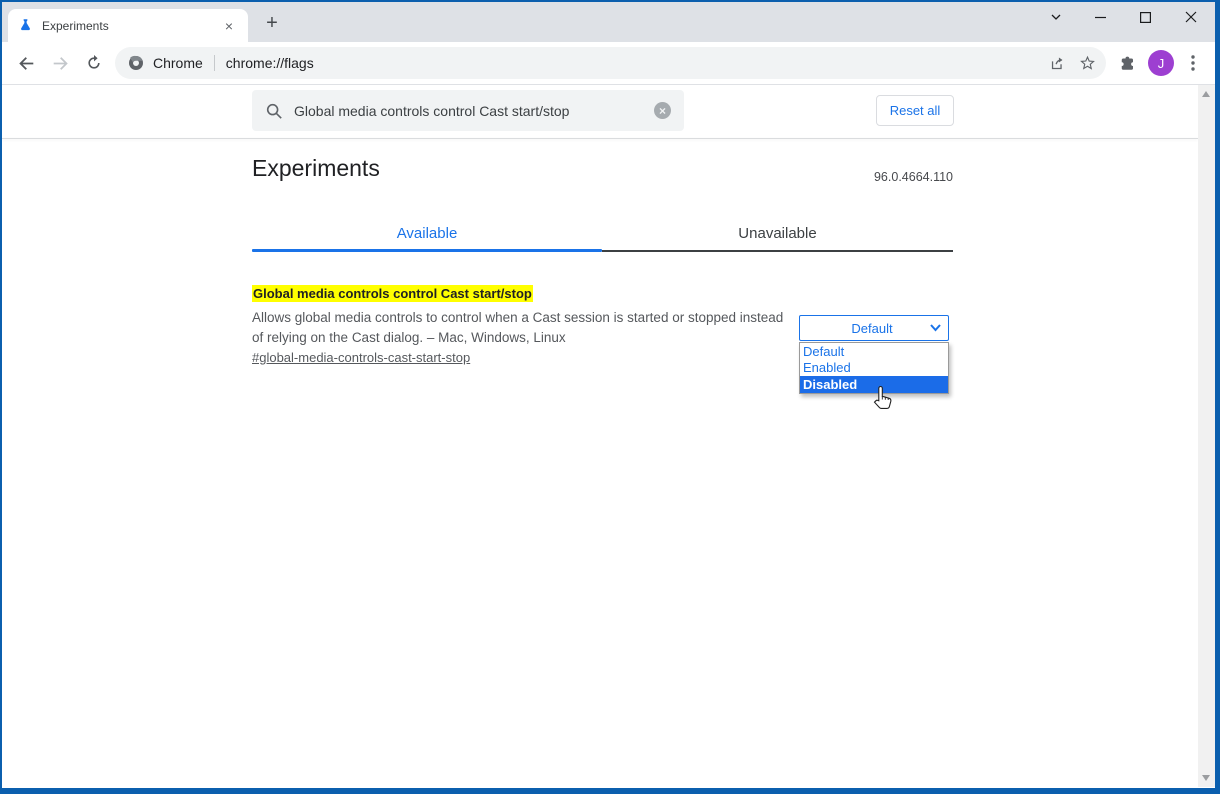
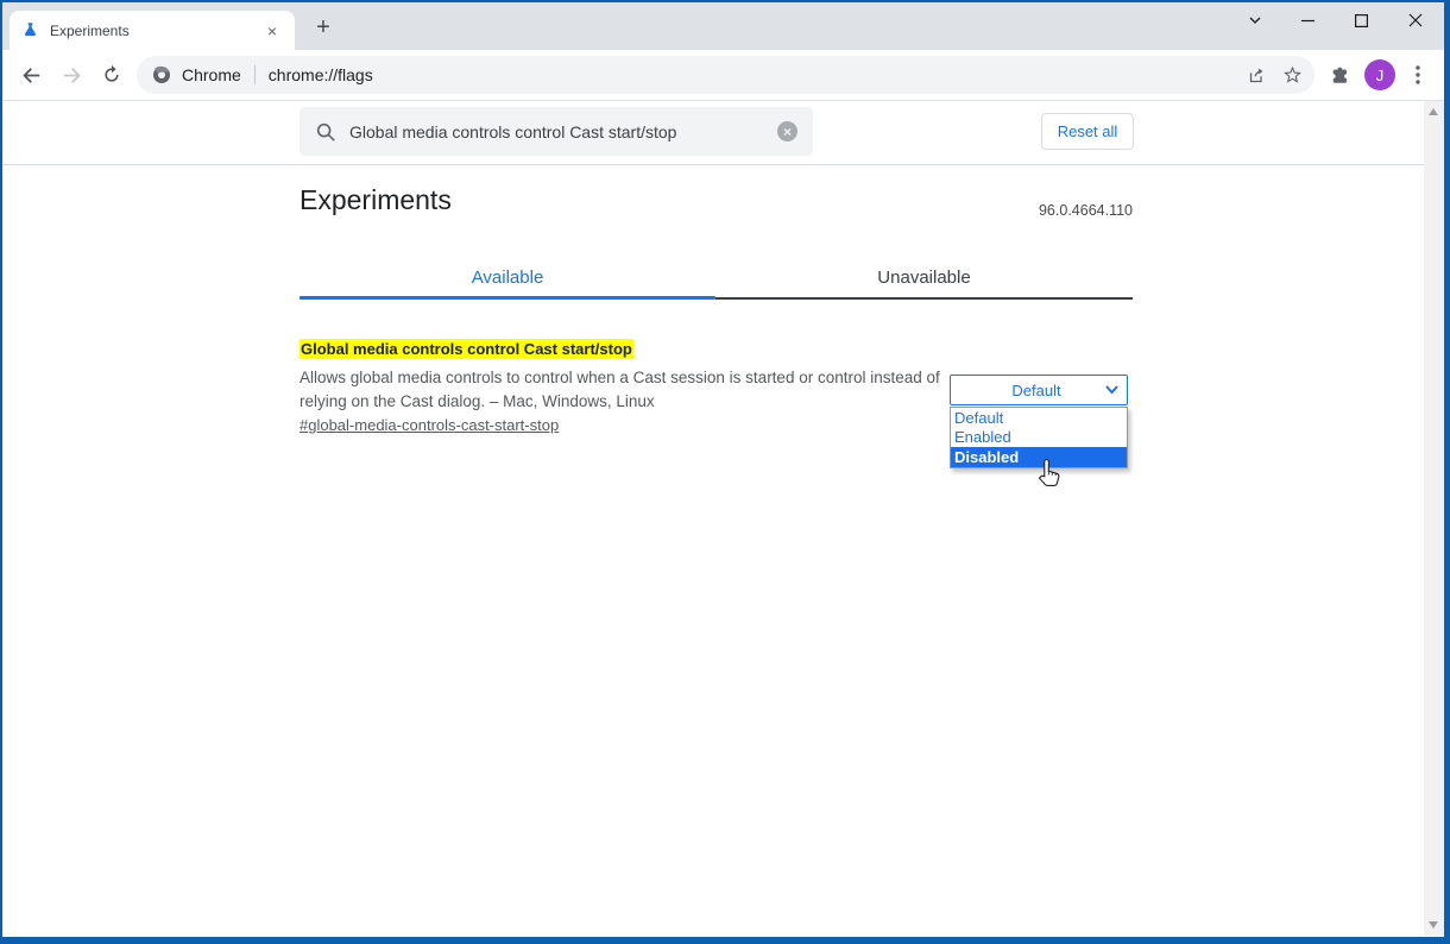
  Experiments
  ×
  +
  Chrome
  chrome://flags
  J
  Global media controls control Cast start/stop
  ×
  Reset all
  Experiments
  96.0.4664.110
  Available
  Unavailable
  Global media controls control Cast start/stop
- Allows global media controls to control when a Cast session is started or stopped instead of relying on the Cast dialog. – Mac, Windows, Linux
+ Allows global media controls to control when a Cast session is started or control instead of relying on the Cast dialog. – Mac, Windows, Linux
  #global-media-controls-cast-start-stop
  Default
  Default
  Enabled
  Disabled
